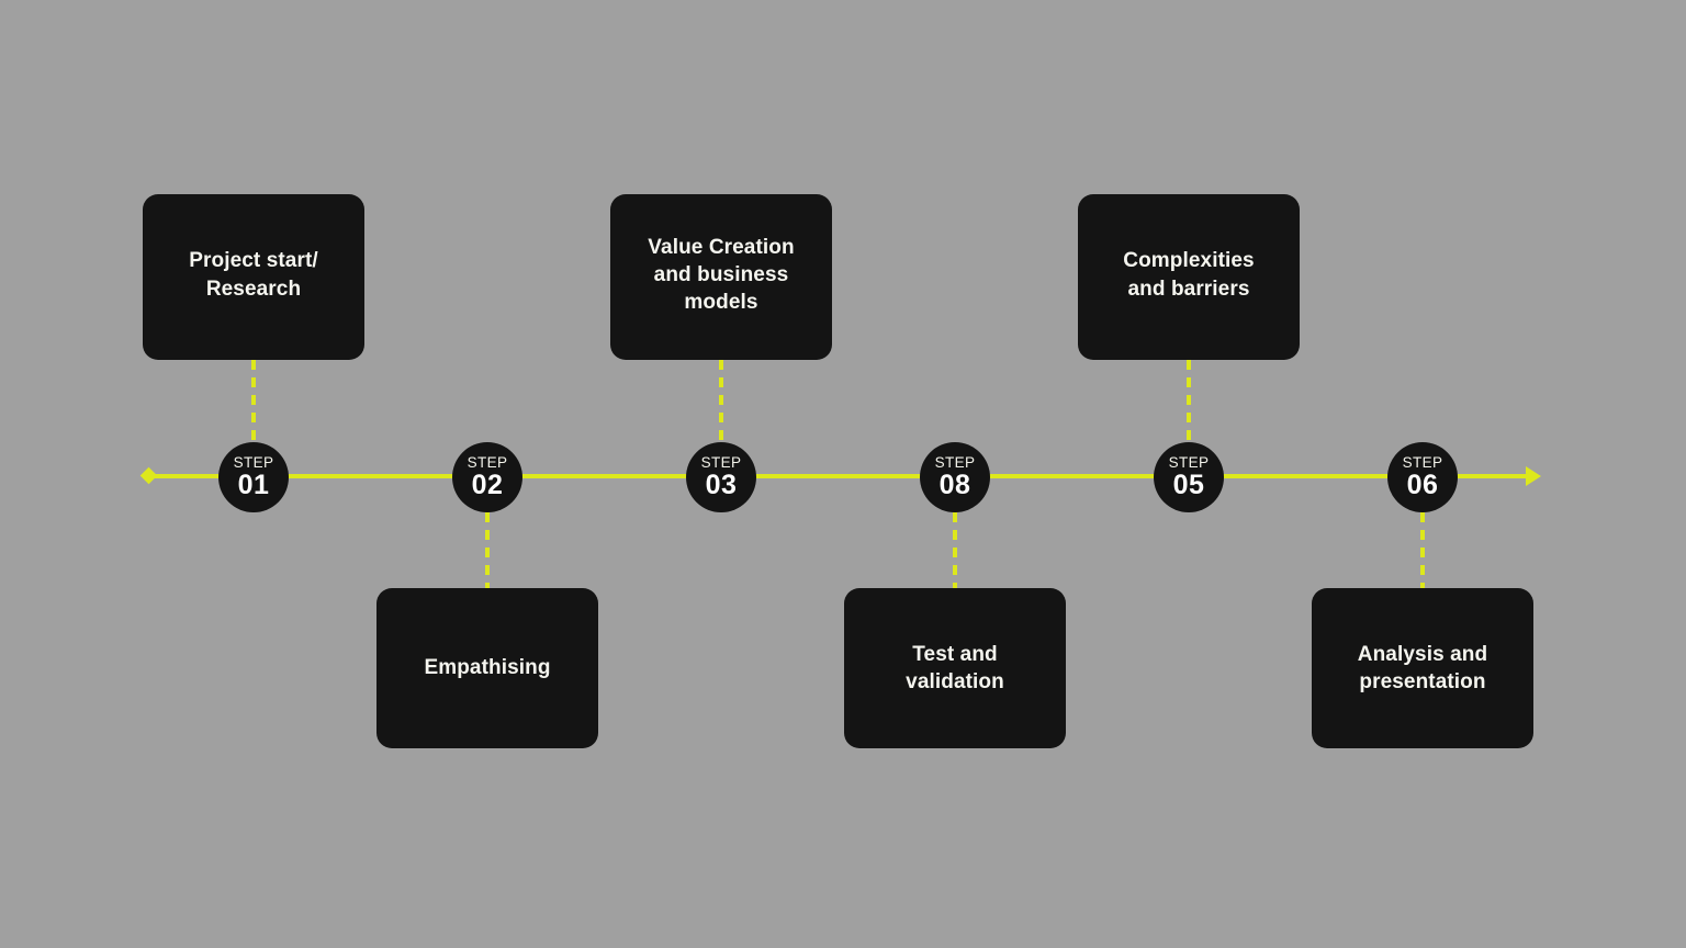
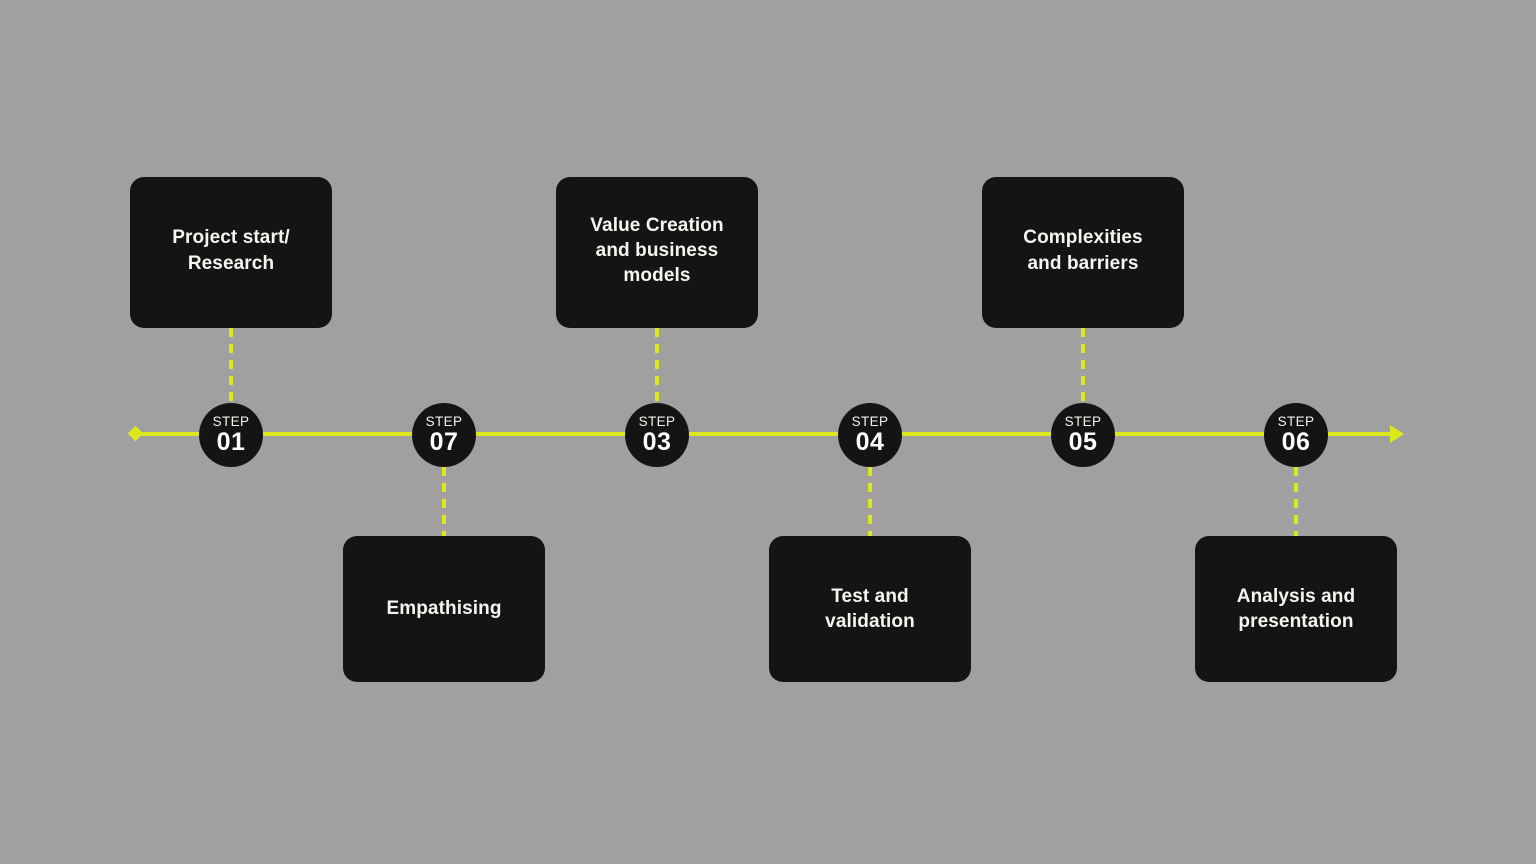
  Project start/
  Research
  STEP
  01
  Empathising
  STEP
- 02
+ 07
  Value Creation
  and business
  models
  STEP
  03
  Test and
  validation
  STEP
- 08
+ 04
  Complexities
  and barriers
  STEP
  05
  Analysis and
  presentation
  STEP
  06
